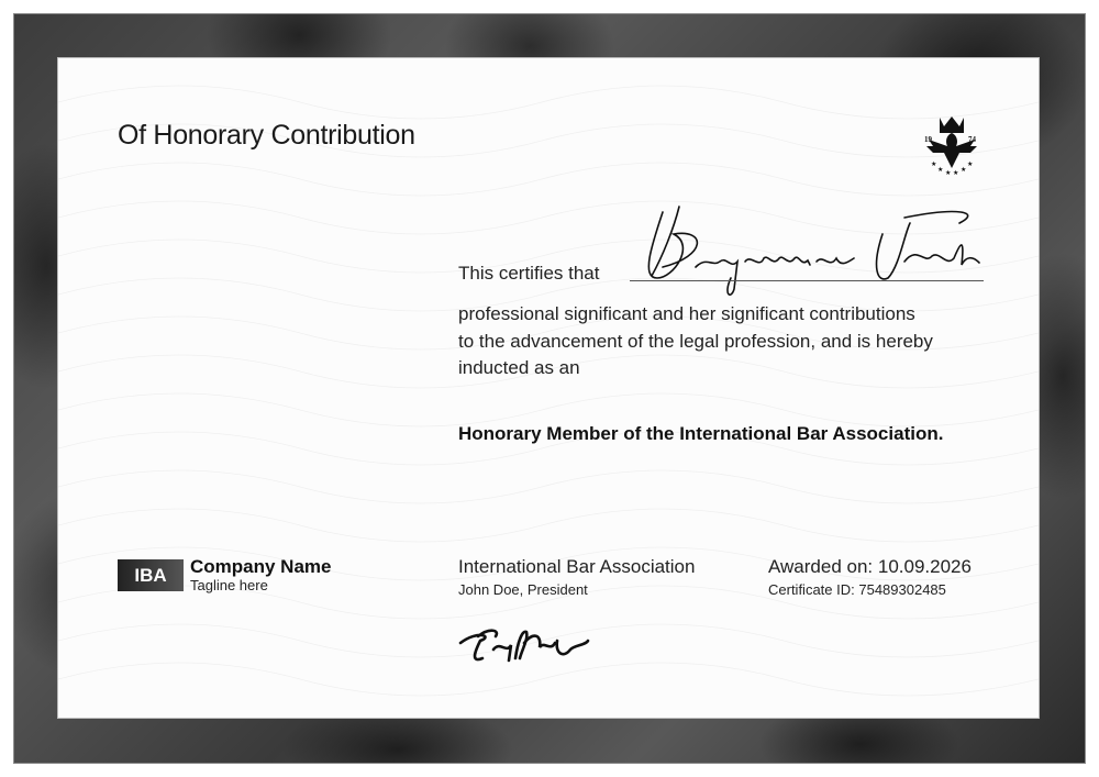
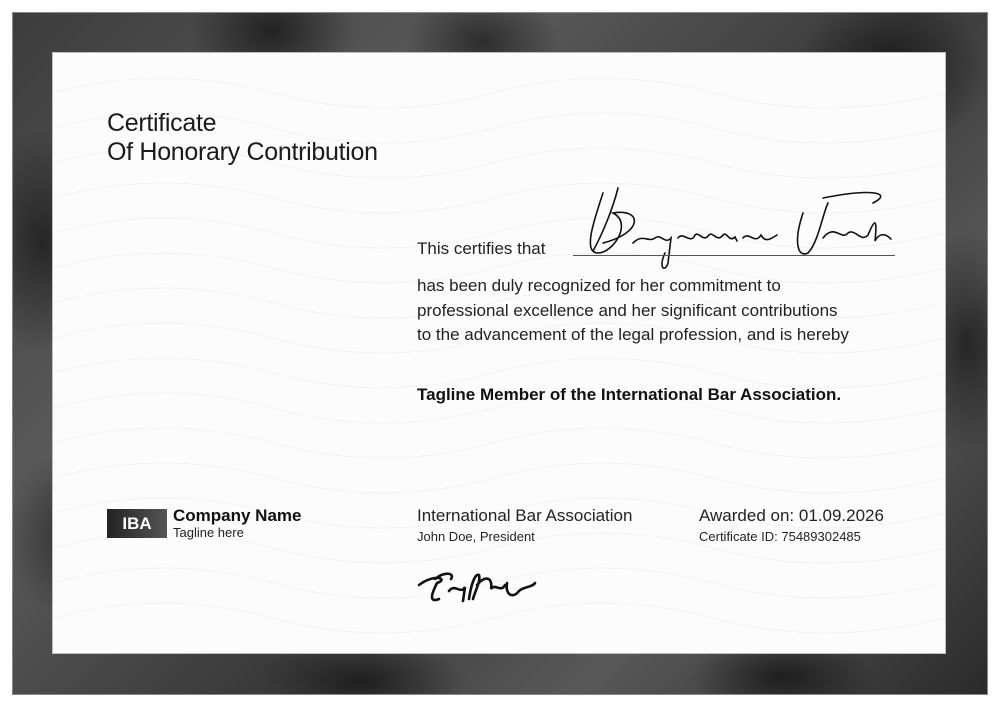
+ Certificate
  Of Honorary Contribution
- 19
- 74
  This certifies that
+ has been duly recognized for her commitment to
- professional significant and her significant contributions
+ professional excellence and her significant contributions
  to the advancement of the legal profession, and is hereby
- inducted as an
- Honorary Member of the International Bar Association.
+ Tagline Member of the International Bar Association.
  IBA
  Company Name
  Tagline here
  International Bar Association
  John Doe, President
- Awarded on: 10.09.2026
+ Awarded on: 01.09.2026
  Certificate ID: 75489302485
